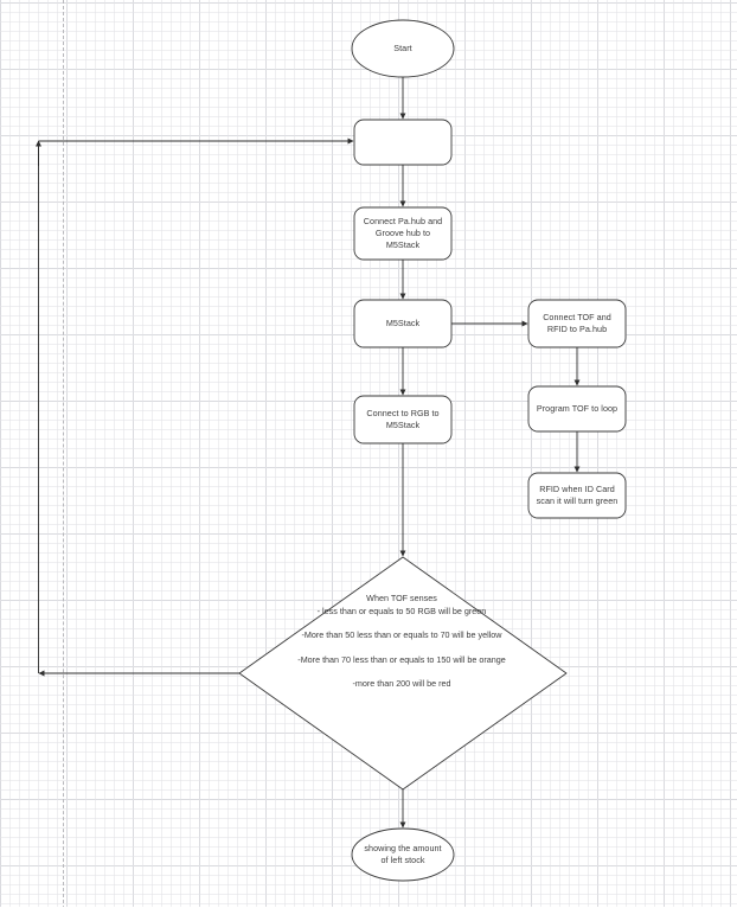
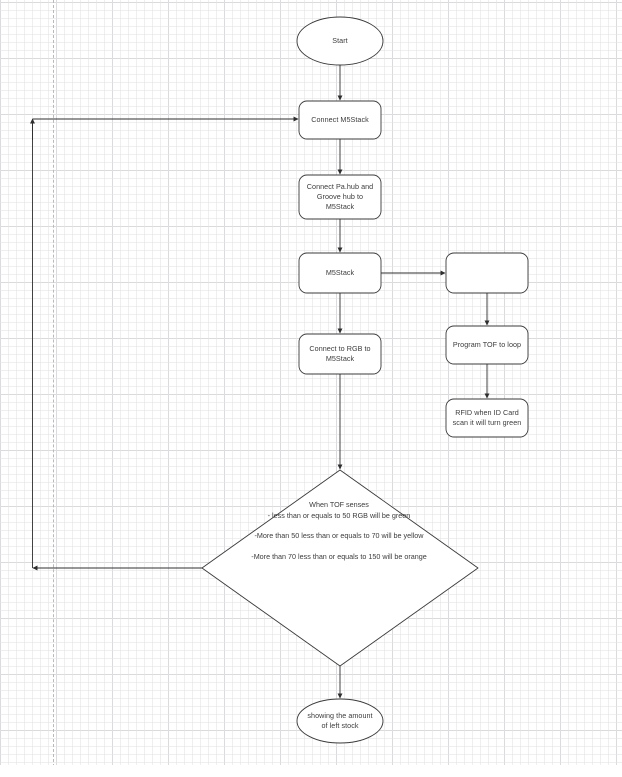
  Start
+ Connect M5Stack
  Connect Pa.hub and
  Groove hub to
  M5Stack
  M5Stack
- Connect TOF and
- RFID to Pa.hub
  Program TOF to loop
  RFID when ID Card
  scan it will turn green
  Connect to RGB to
  M5Stack
  When TOF senses
  - less than or equals to 50 RGB will be green
  -More than 50 less than or equals to 70 will be yellow
  -More than 70 less than or equals to 150 will be orange
- -more than 200 will be red
  showing the amount
  of left stock
